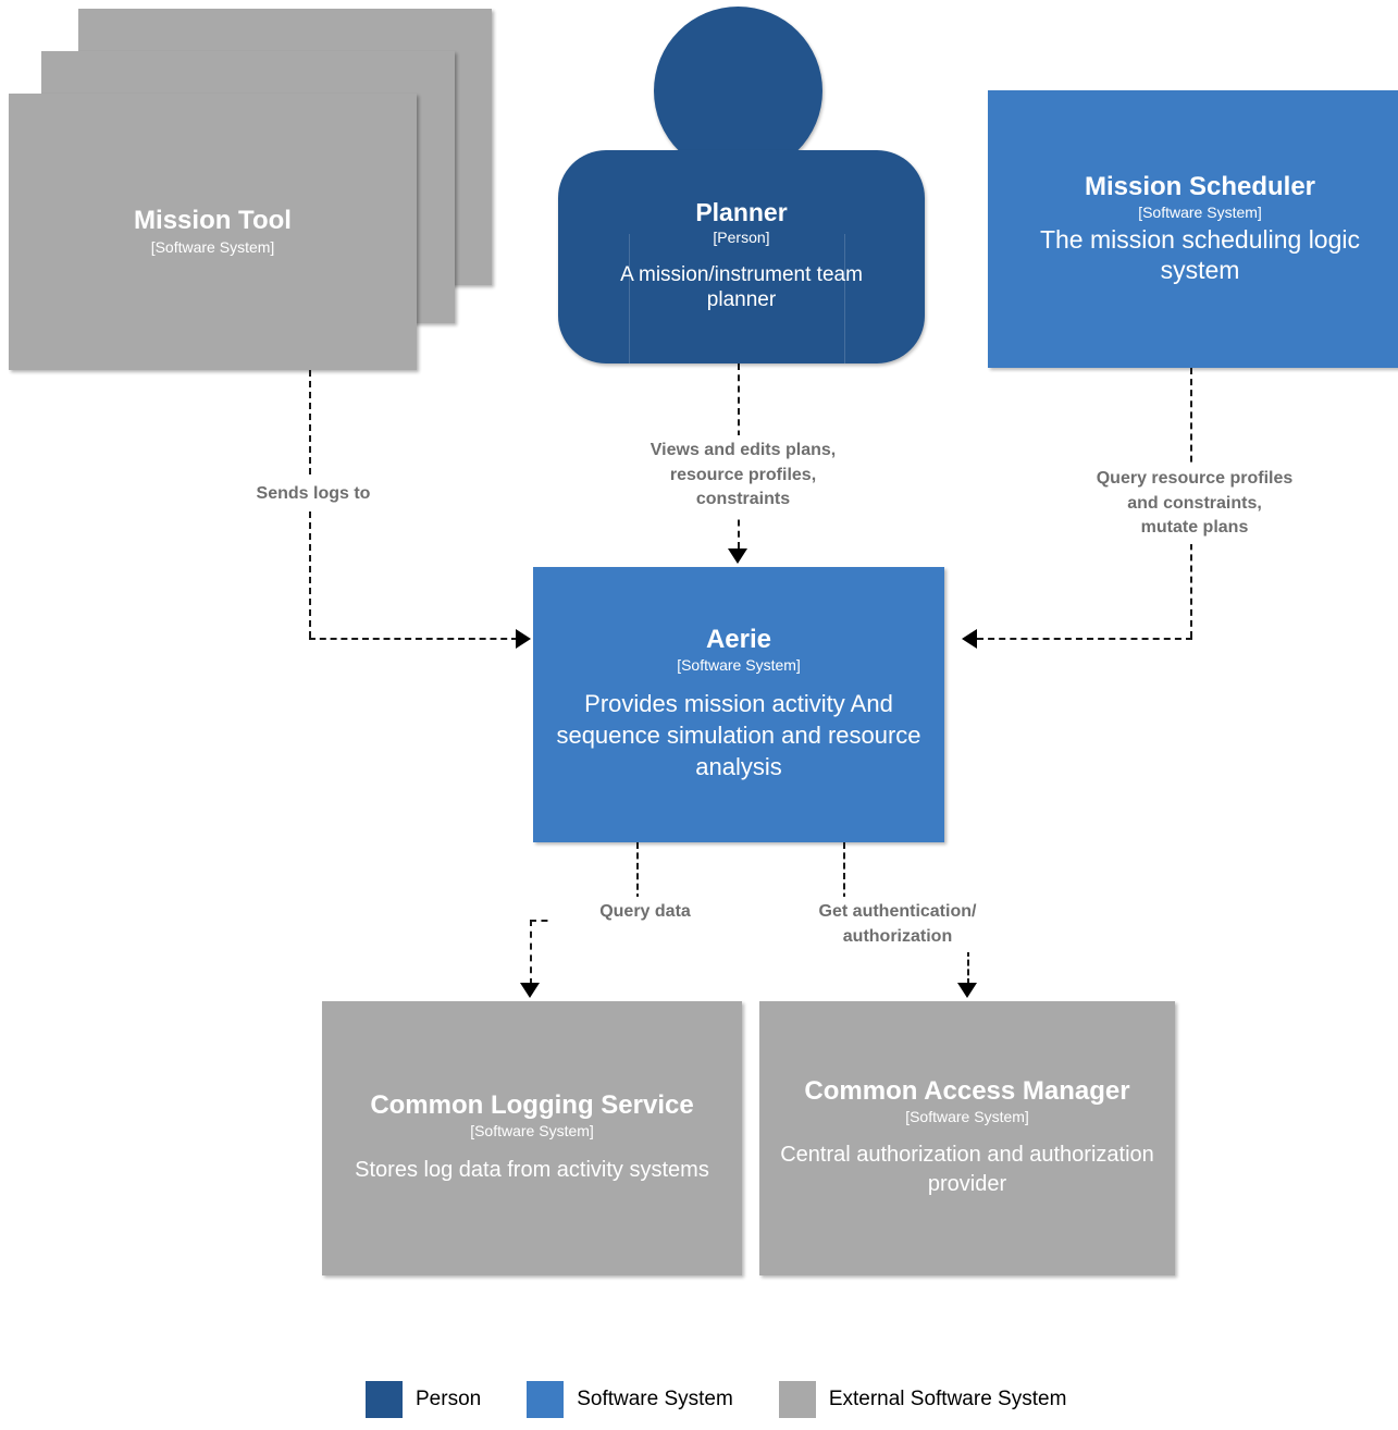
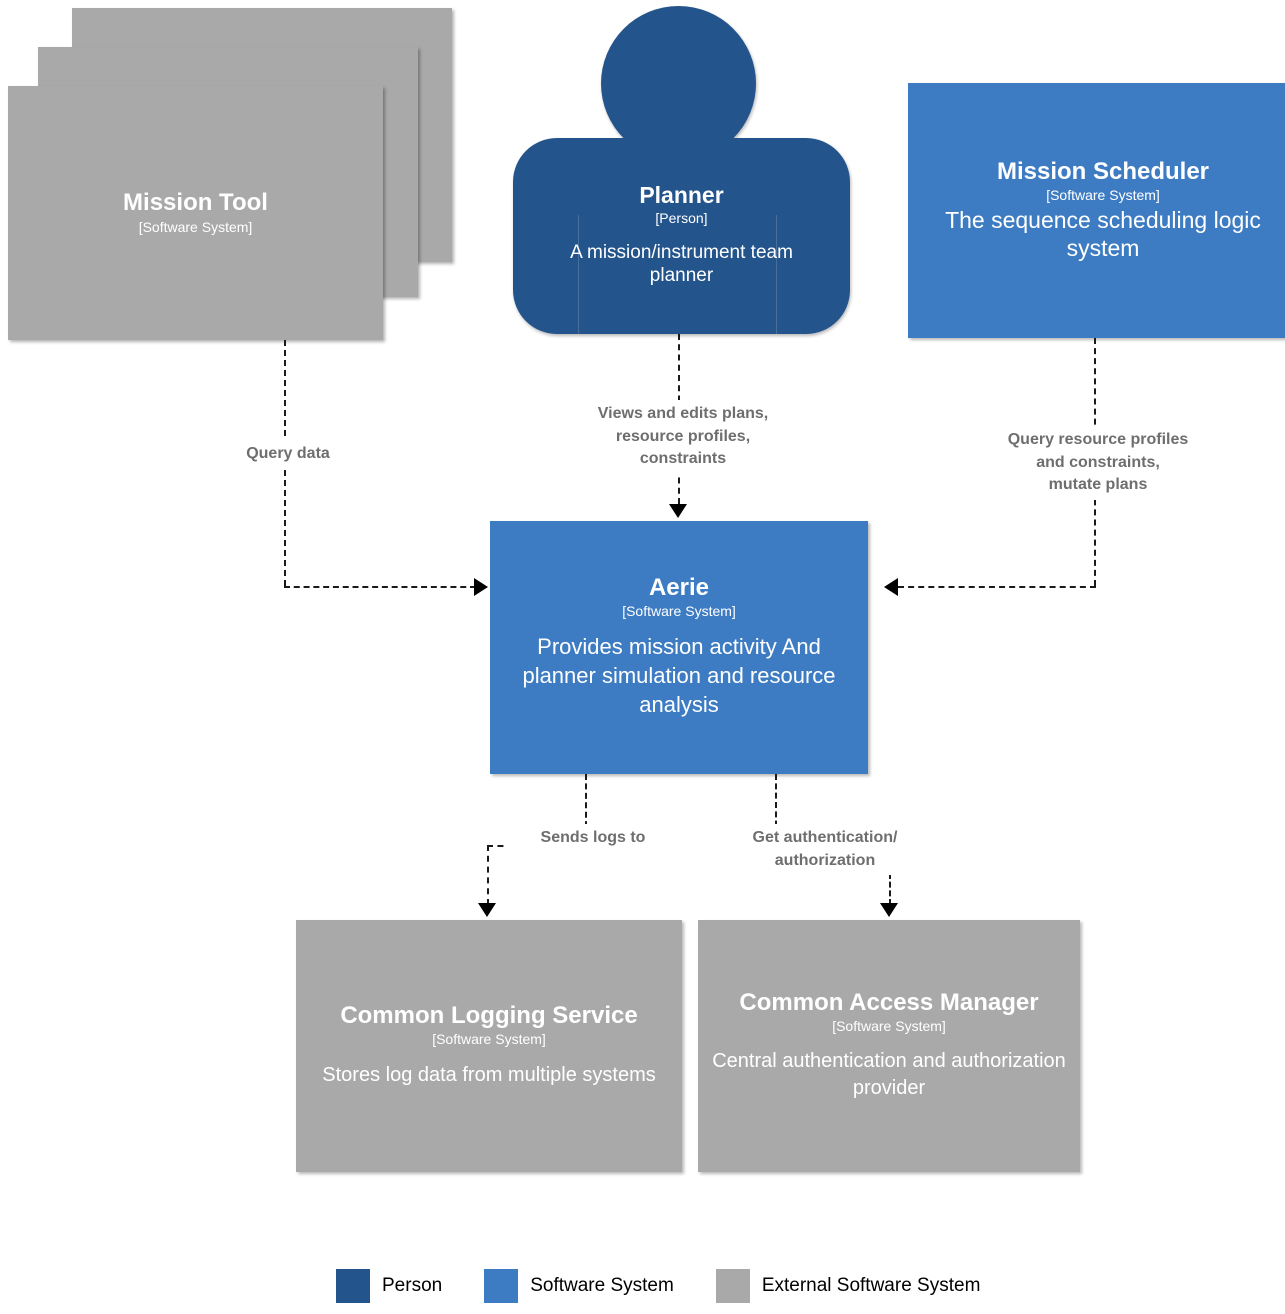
  Mission Tool
  [Software System]
  Planner
  [Person]
  A mission/instrument team planner
  Mission Scheduler
  [Software System]
- The mission scheduling logic system
+ The sequence scheduling logic system
  Aerie
  [Software System]
- Provides mission activity And sequence simulation and resource analysis
+ Provides mission activity And planner simulation and resource analysis
  Common Logging Service
  [Software System]
- Stores log data from activity systems
+ Stores log data from multiple systems
  Common Access Manager
  [Software System]
- Central authorization and authorization provider
+ Central authentication and authorization provider
- Sends logs to
+ Query data
  Views and edits plans,
  resource profiles,
  constraints
  Query resource profiles
  and constraints,
  mutate plans
- Query data
+ Sends logs to
  Get authentication/
  authorization
  Person
  Software System
  External Software System
